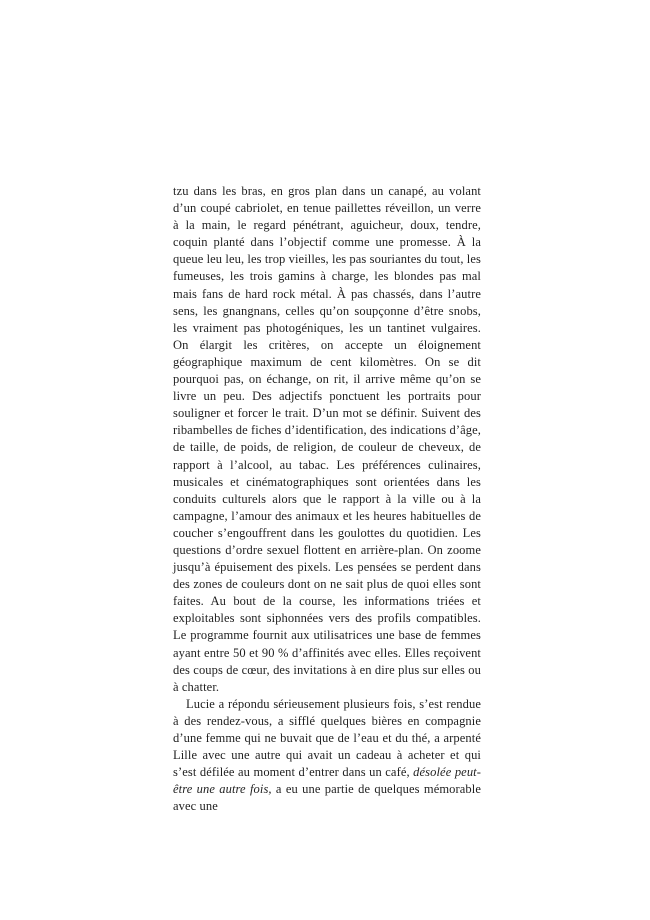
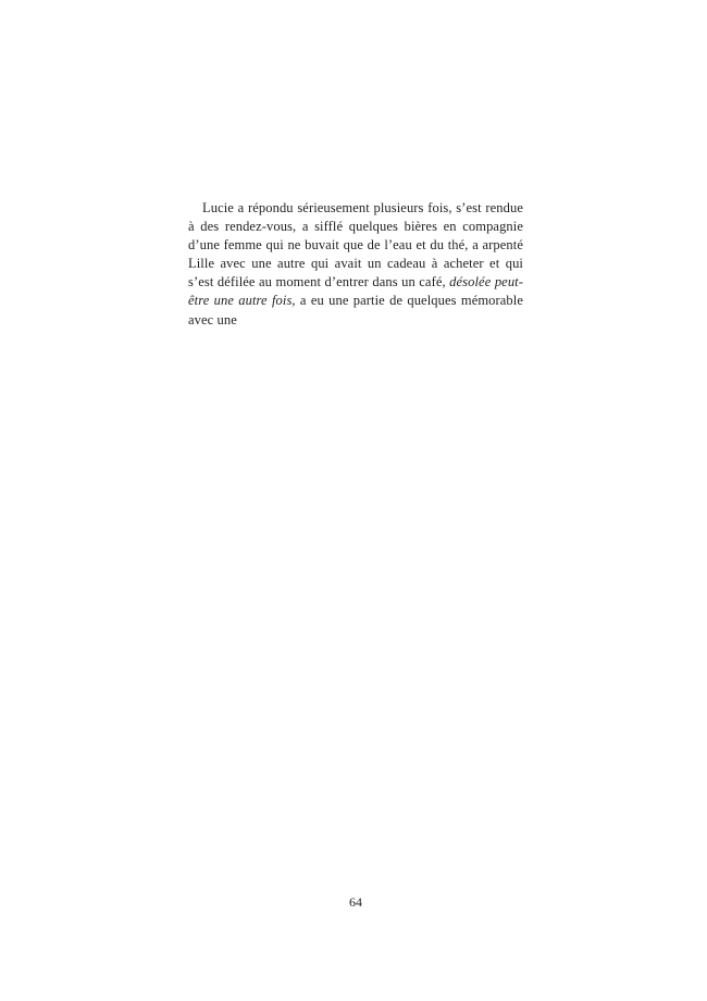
- tzu dans les bras, en gros plan dans un canapé, au volant d’un coupé cabriolet, en tenue paillettes réveillon, un verre à la main, le regard pénétrant, aguicheur, doux, tendre, coquin planté dans l’objectif comme une promesse. À la queue leu leu, les trop vieilles, les pas souriantes du tout, les fumeuses, les trois gamins à charge, les blondes pas mal mais fans de hard rock métal. À pas chassés, dans l’autre sens, les gnangnans, celles qu’on soupçonne d’être snobs, les vraiment pas photogéniques, les un tantinet vulgaires. On élargit les critères, on accepte un éloignement géographique maximum de cent kilomètres. On se dit pourquoi pas, on échange, on rit, il arrive même qu’on se livre un peu. Des adjectifs ponctuent les portraits pour souligner et forcer le trait. D’un mot se définir. Suivent des ribambelles de fiches d’identification, des indications d’âge, de taille, de poids, de religion, de couleur de cheveux, de rapport à l’alcool, au tabac. Les préférences culinaires, musicales et cinématographiques sont orientées dans les conduits culturels alors que le rapport à la ville ou à la campagne, l’amour des animaux et les heures habituelles de coucher s’engouffrent dans les goulottes du quotidien. Les questions d’ordre sexuel flottent en arrière-plan. On zoome jusqu’à épuisement des pixels. Les pensées se perdent dans des zones de couleurs dont on ne sait plus de quoi elles sont faites. Au bout de la course, les informations triées et exploitables sont siphonnées vers des profils compatibles. Le programme fournit aux utilisatrices une base de femmes ayant entre 50 et 90 % d’affinités avec elles. Elles reçoivent des coups de cœur, des invitations à en dire plus sur elles ou à chatter.
  Lucie a répondu sérieusement plusieurs fois, s’est rendue à des rendez-vous, a sifflé quelques bières en compagnie d’une femme qui ne buvait que de l’eau et du thé, a arpenté Lille avec une autre qui avait un cadeau à acheter et qui s’est défilée au moment d’entrer dans un café, désolée peut-être une autre fois, a eu une partie de quelques mémorable avec une
+ 64
